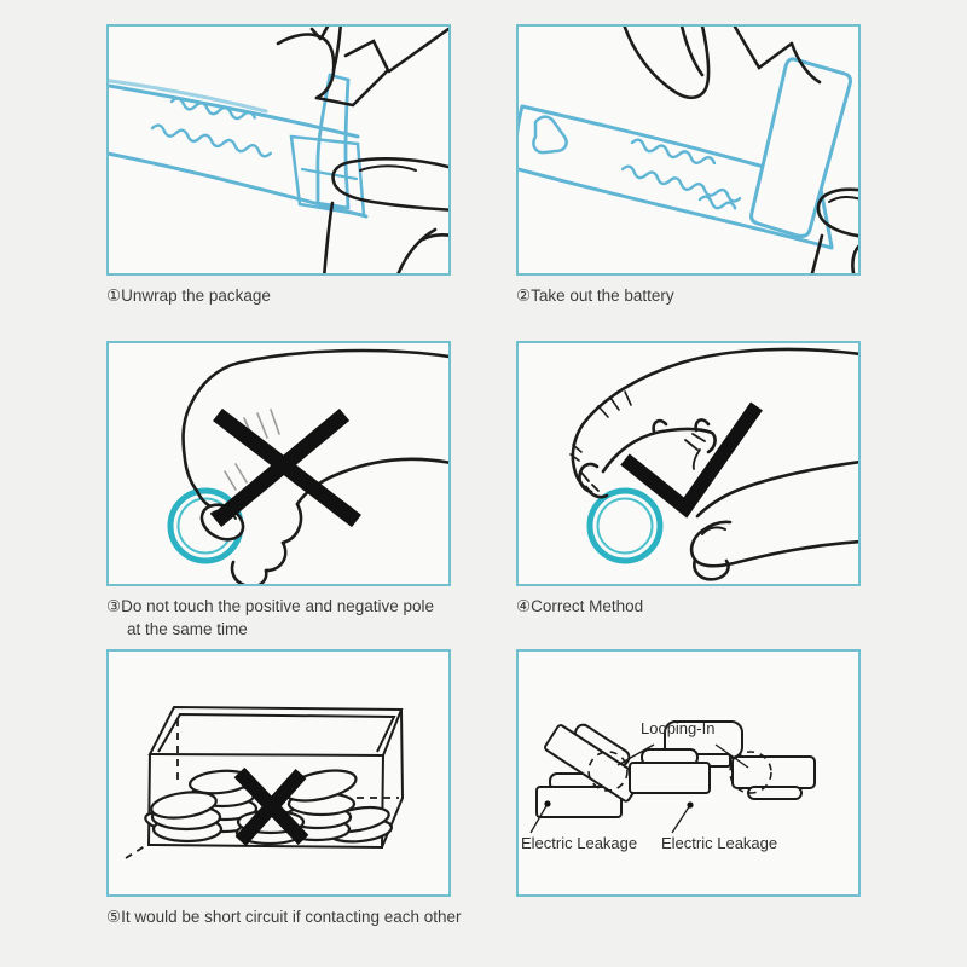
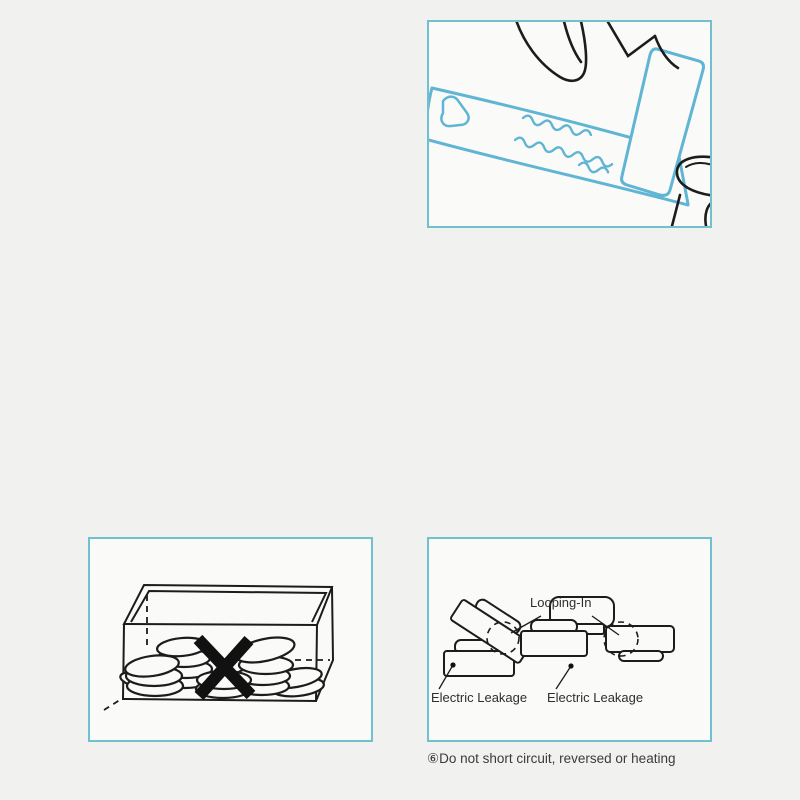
- ①Unwrap the package
- ②Take out the battery
- ③Do not touch the positive and negative pole
- at the same time
- ④Correct Method
- ⑤It would be short circuit if contacting each other
  Looping-In
  Electric Leakage
  Electric Leakage
+ ⑥Do not short circuit, reversed or heating
